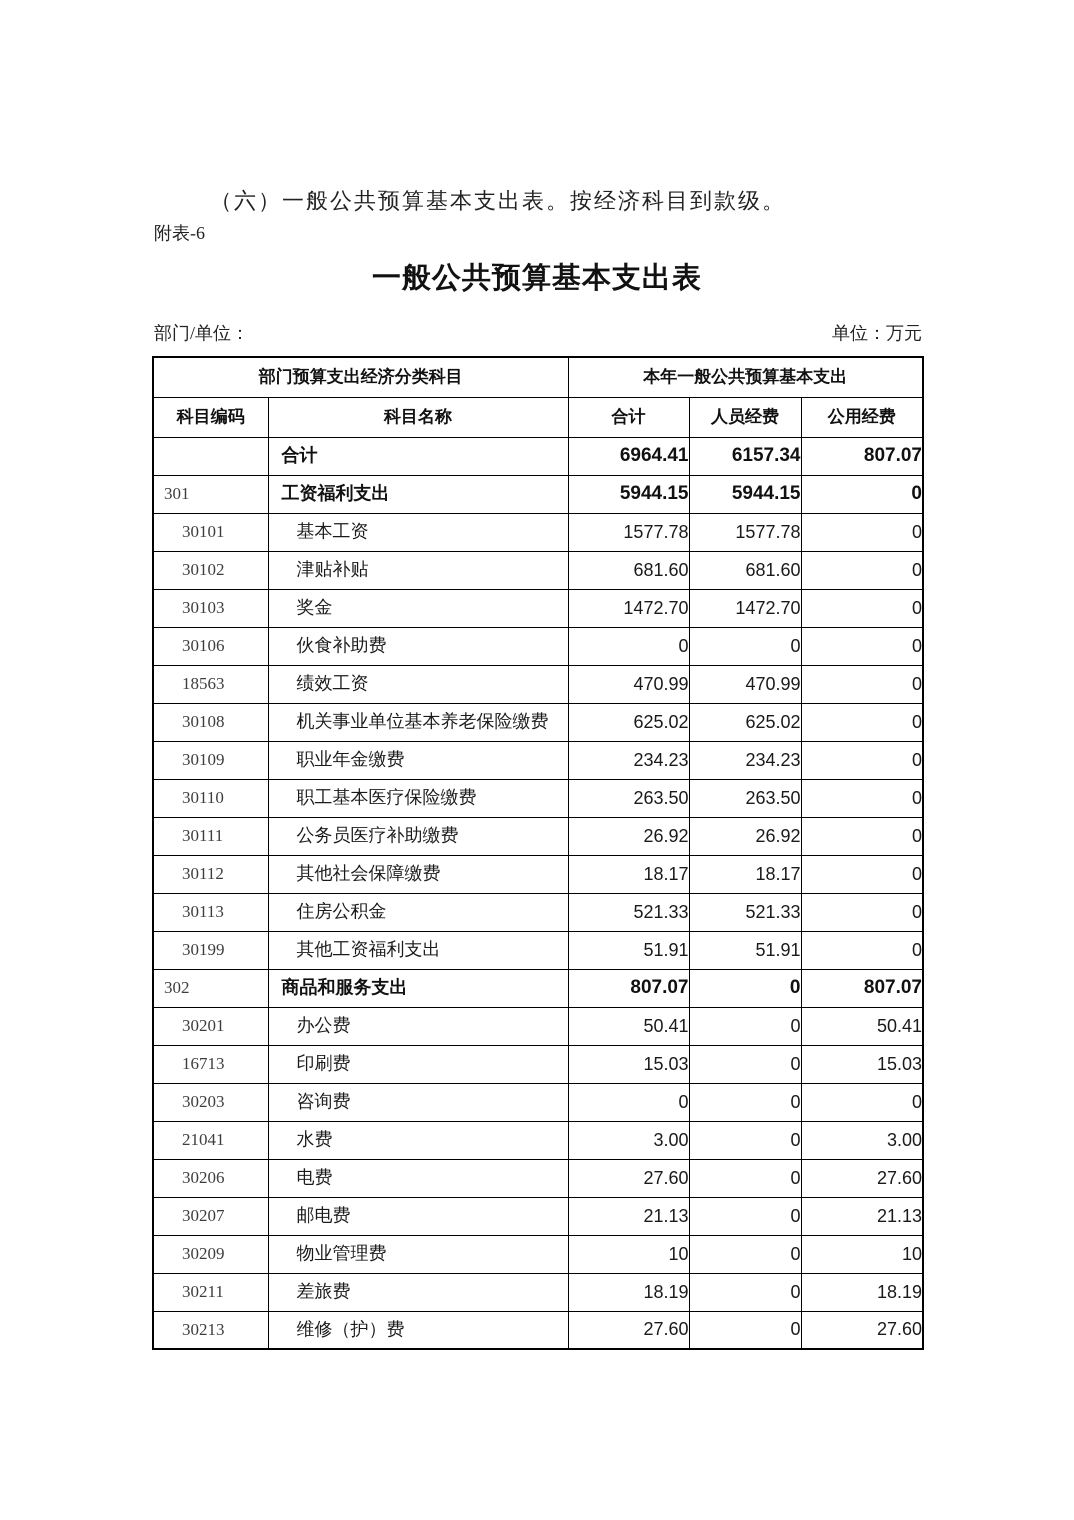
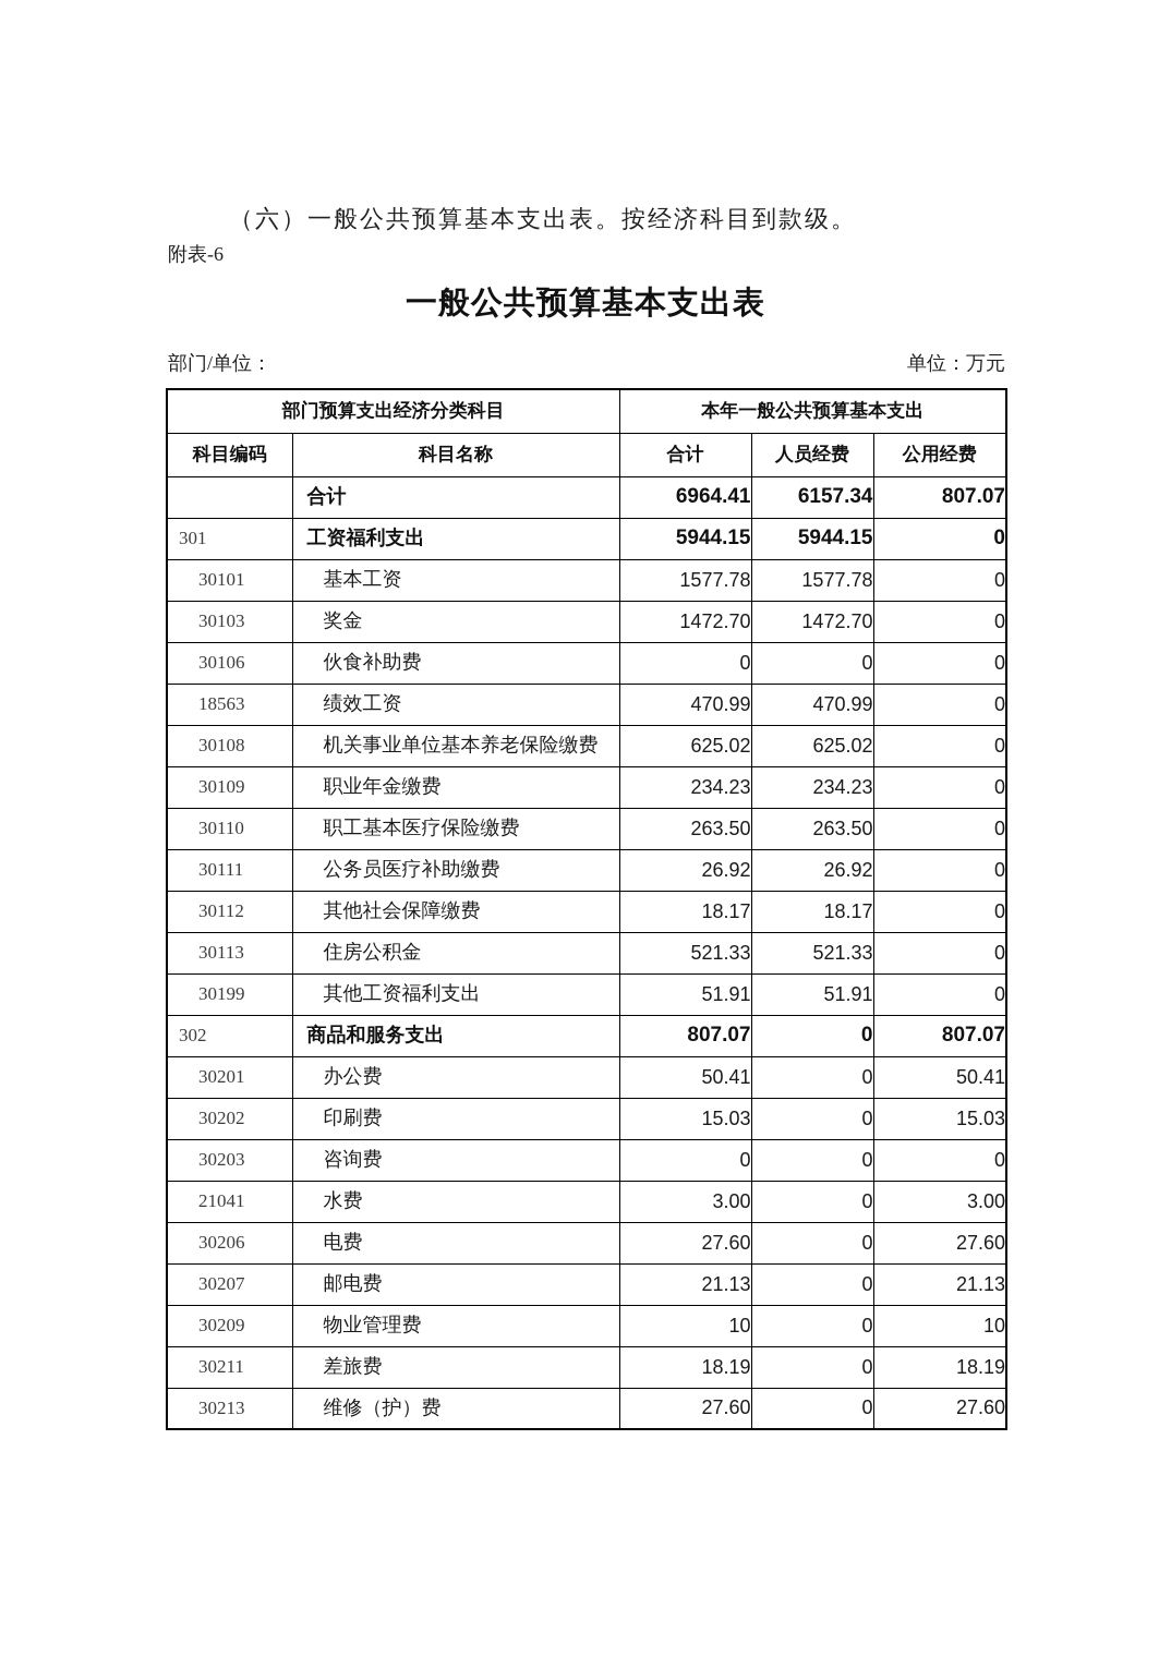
  （六）一般公共预算基本支出表。按经济科目到款级。
  附表-6
  一般公共预算基本支出表
  部门/单位：
  单位：万元
  部门预算支出经济分类科目	本年一般公共预算基本支出
  科目编码	科目名称	合计	人员经费	公用经费
  	合计	6964.41	6157.34	807.07
  301	工资福利支出	5944.15	5944.15	0
  30101	基本工资	1577.78	1577.78	0
- 30102	津贴补贴	681.60	681.60	0
  30103	奖金	1472.70	1472.70	0
  30106	伙食补助费	0	0	0
  18563	绩效工资	470.99	470.99	0
  30108	机关事业单位基本养老保险缴费	625.02	625.02	0
  30109	职业年金缴费	234.23	234.23	0
  30110	职工基本医疗保险缴费	263.50	263.50	0
  30111	公务员医疗补助缴费	26.92	26.92	0
  30112	其他社会保障缴费	18.17	18.17	0
  30113	住房公积金	521.33	521.33	0
  30199	其他工资福利支出	51.91	51.91	0
  302	商品和服务支出	807.07	0	807.07
  30201	办公费	50.41	0	50.41
- 16713	印刷费	15.03	0	15.03
+ 30202	印刷费	15.03	0	15.03
  30203	咨询费	0	0	0
  21041	水费	3.00	0	3.00
  30206	电费	27.60	0	27.60
  30207	邮电费	21.13	0	21.13
  30209	物业管理费	10	0	10
  30211	差旅费	18.19	0	18.19
  30213	维修（护）费	27.60	0	27.60
